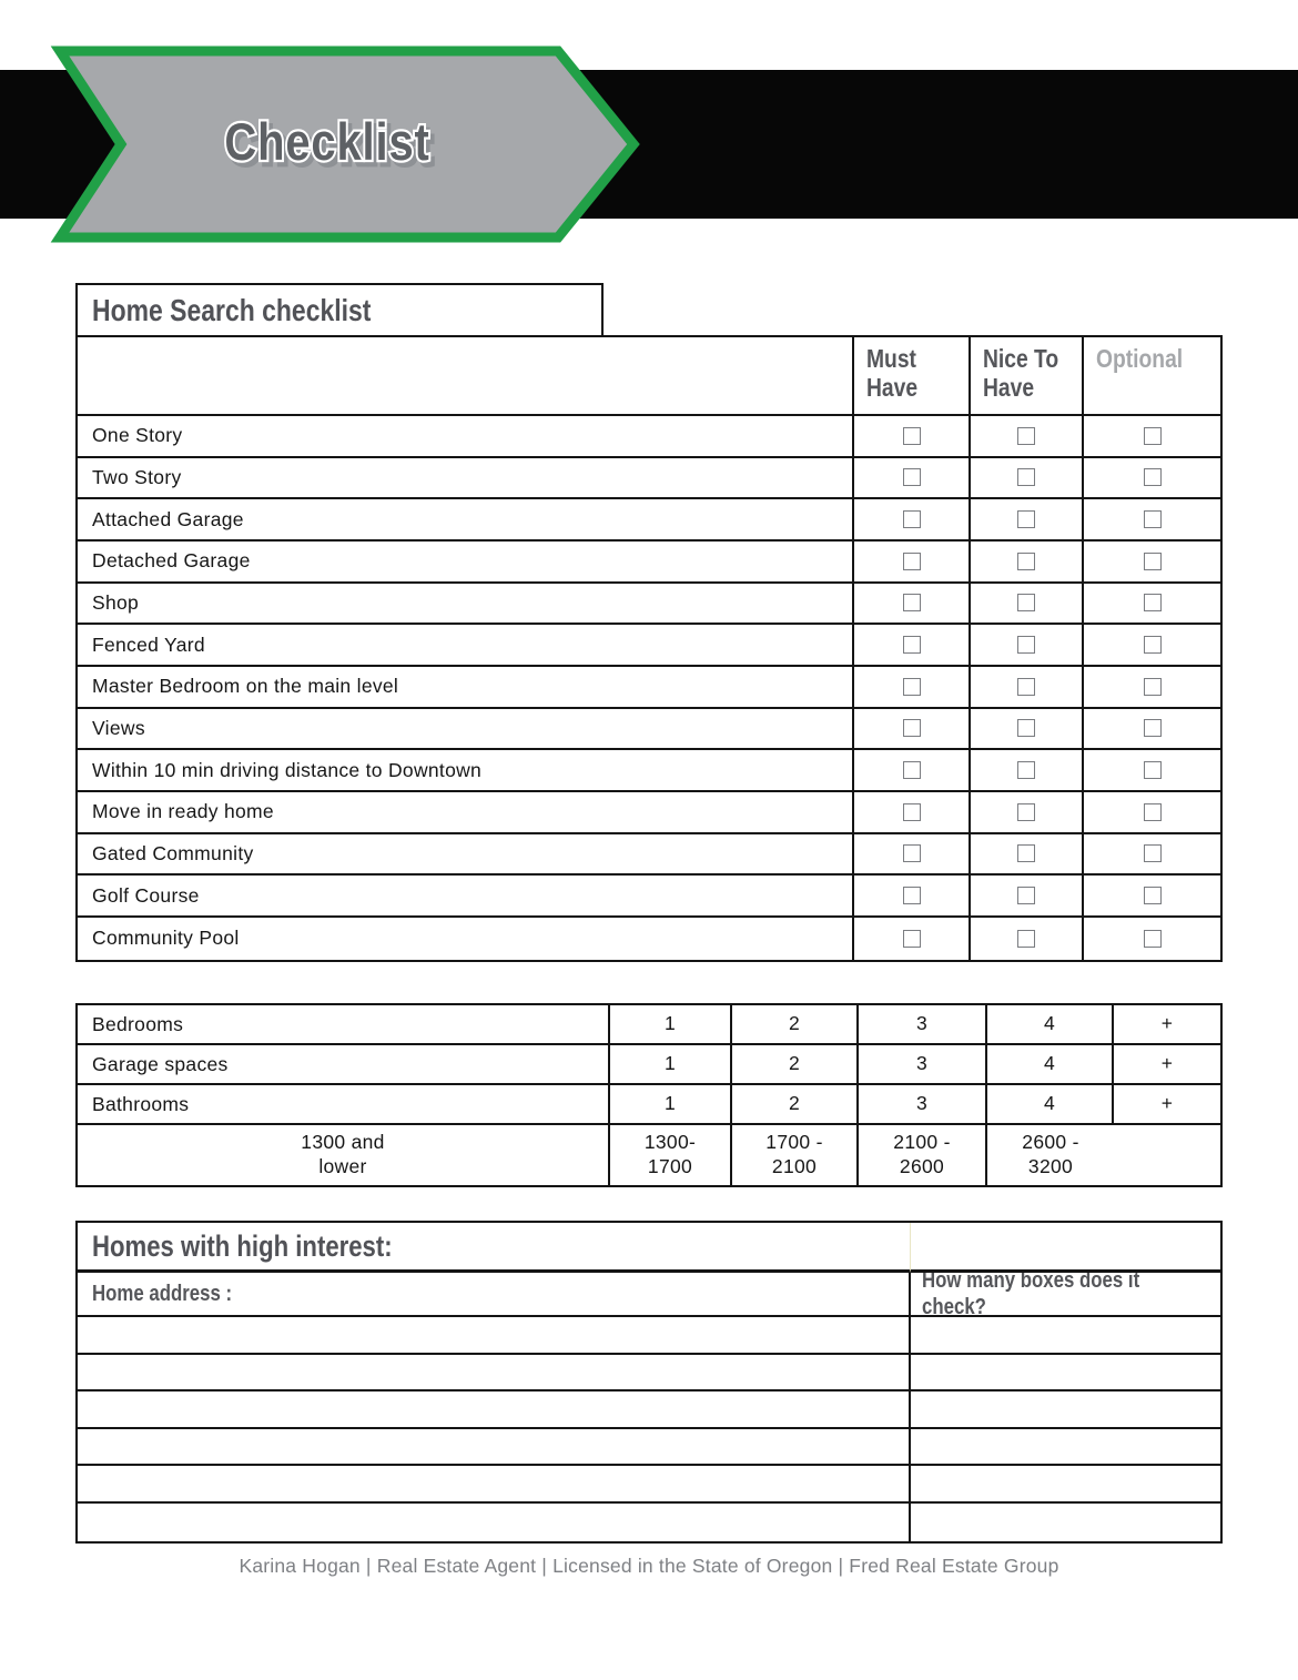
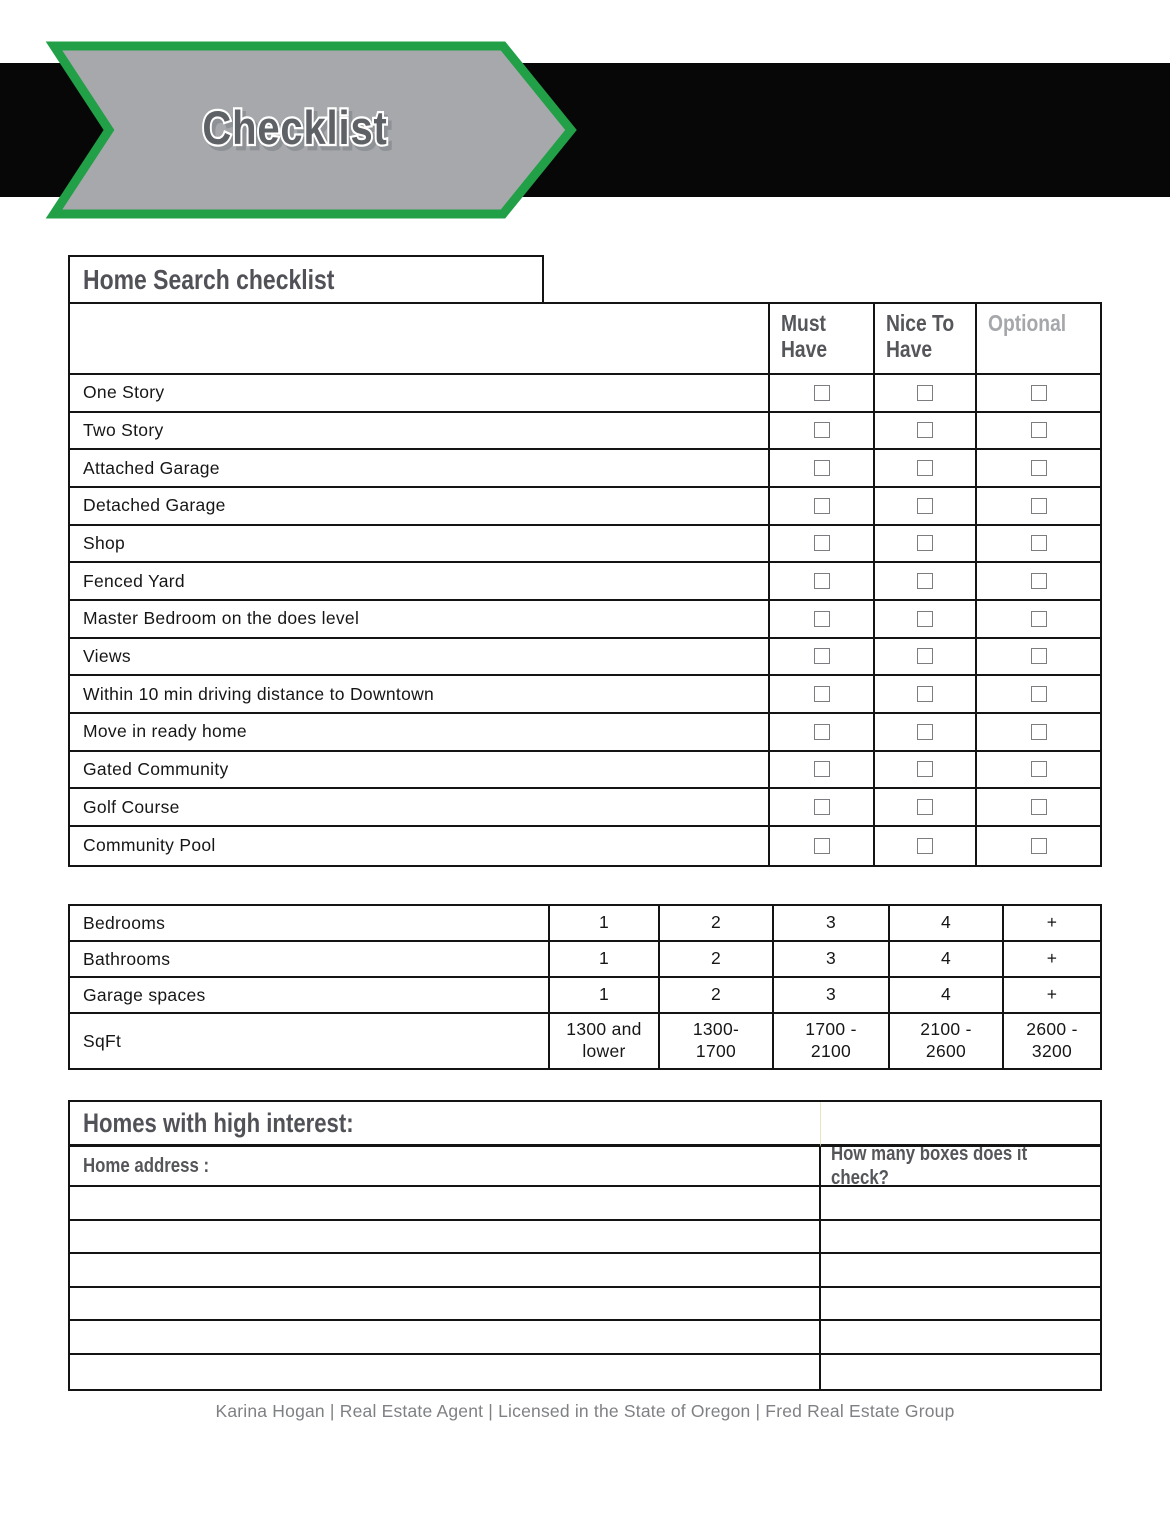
  Checklist
  Home Search checklist
  Must Have
  Nice To Have
  Optional
  One Story
  Two Story
  Attached Garage
  Detached Garage
  Shop
  Fenced Yard
- Master Bedroom on the main level
+ Master Bedroom on the does level
  Views
  Within 10 min driving distance to Downtown
  Move in ready home
  Gated Community
  Golf Course
  Community Pool
  Bedrooms
  1
  2
  3
  4
  +
- Garage spaces
+ Bathrooms
  1
  2
  3
  4
  +
- Bathrooms
+ Garage spaces
  1
  2
  3
  4
  +
+ SqFt
  1300 and
  lower
  1300-
  1700
  1700 -
  2100
  2100 -
  2600
  2600 -
  3200
  Homes with high interest:
  Home address :
  How many boxes does it check?
  Karina Hogan | Real Estate Agent | Licensed in the State of Oregon | Fred Real Estate Group
